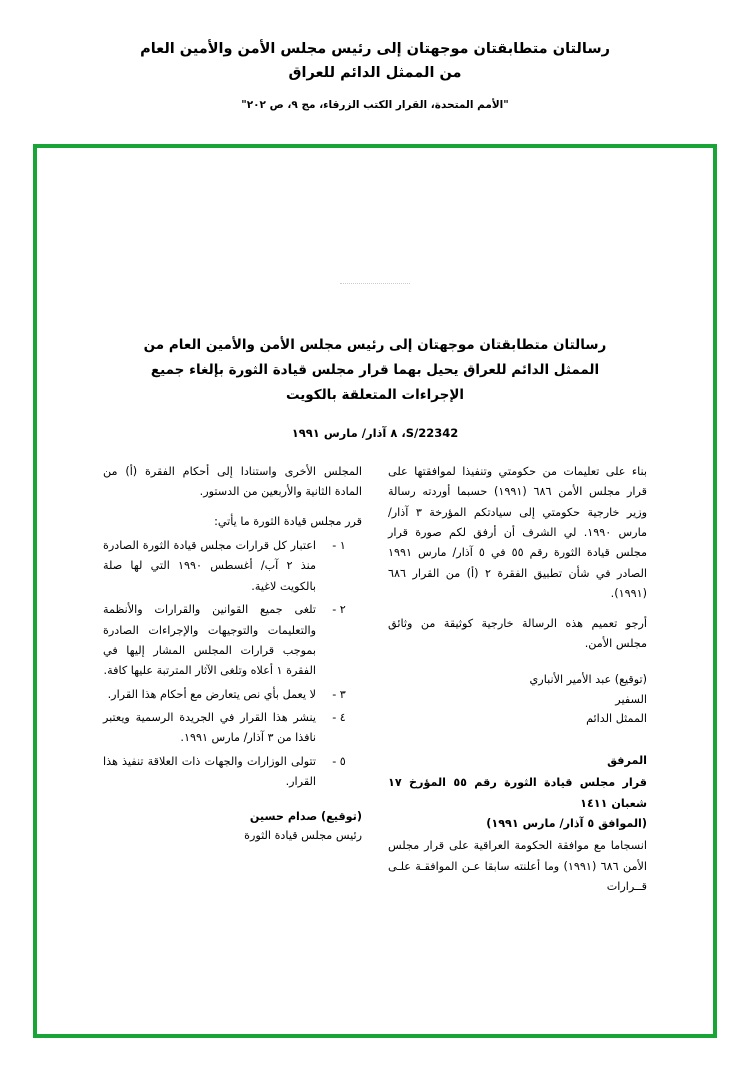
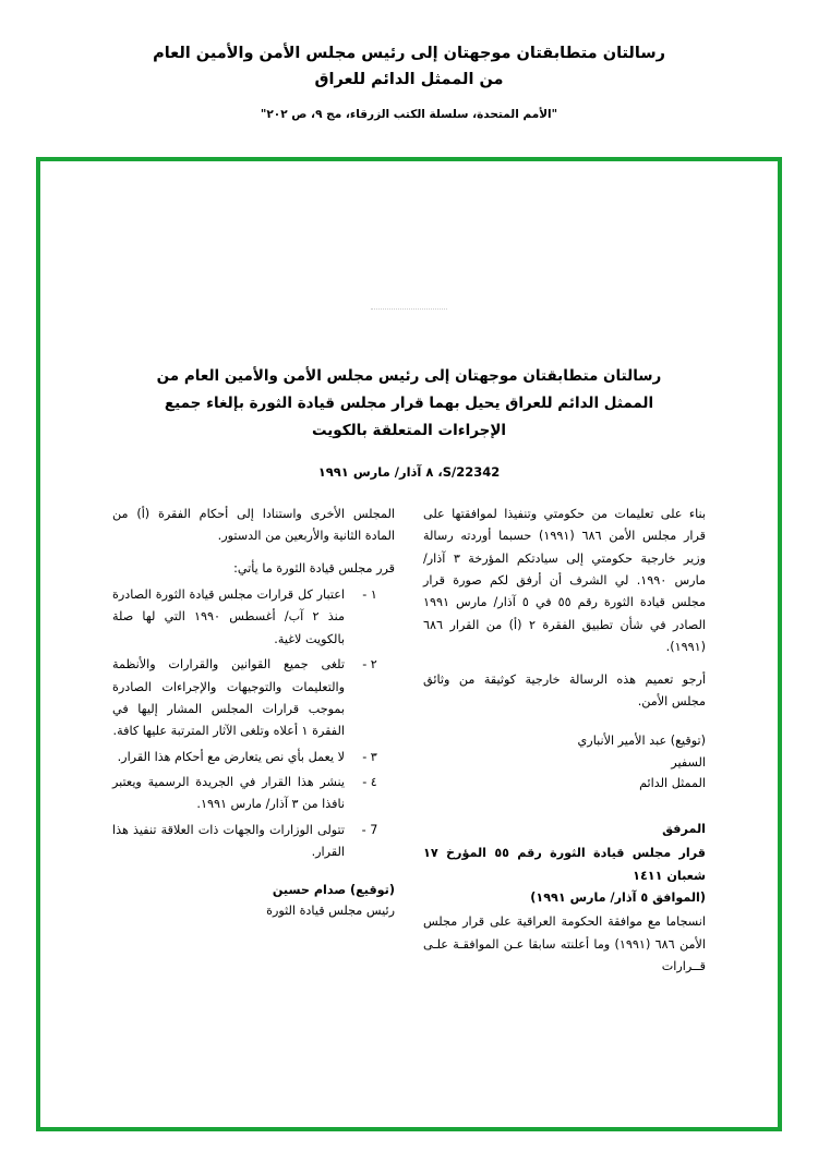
  رسالتان متطابقتان موجهتان إلى رئيس مجلس الأمن والأمين العام
  من الممثل الدائم للعراق
- "الأمم المتحدة، القرار الكتب الزرقاء، مج ٩، ص ٢٠٢"
+ "الأمم المتحدة، سلسلة الكتب الزرقاء، مج ٩، ص ٢٠٢"
  رسالتان متطابقتان موجهتان إلى رئيس مجلس الأمن والأمين العام من
  الممثل الدائم للعراق يحيل بهما قرار مجلس قيادة الثورة بإلغاء جميع
  الإجراءات المتعلقة بالكويت
  S/22342، ٨ آذار/ مارس ١٩٩١
  بناء على تعليمات من حكومتي وتنفيذا لموافقتها على قرار مجلس الأمن ٦٨٦ (١٩٩١) حسبما أوردته رسالة وزير خارجية حكومتي إلى سيادتكم المؤرخة ٣ آذار/ مارس ١٩٩٠. لي الشرف أن أرفق لكم صورة قرار مجلس قيادة الثورة رقم ٥٥ في ٥ آذار/ مارس ١٩٩١ الصادر في شأن تطبيق الفقرة ٢ (أ) من القرار ٦٨٦ (١٩٩١).
  أرجو تعميم هذه الرسالة خارجية كوثيقة من وثائق مجلس الأمن.
  (توقيع) عبد الأمير الأنباري
  السفير
  الممثل الدائم
  المرفق
  قرار مجلس قيادة الثورة رقم ٥٥ المؤرخ ١٧ شعبان ١٤١١
  (الموافق ٥ آذار/ مارس ١٩٩١)
  انسجاما مع موافقة الحكومة العراقية على قرار مجلس الأمن ٦٨٦ (١٩٩١) وما أعلنته سابقا عـن الموافقـة علـى قــرارات
  المجلس الأخرى واستنادا إلى أحكام الفقرة (أ) من المادة الثانية والأربعين من الدستور.
  قرر مجلس قيادة الثورة ما يأتي:
  ١ -
  اعتبار كل قرارات مجلس قيادة الثورة الصادرة منذ ٢ آب/ أغسطس ١٩٩٠ التي لها صلة بالكويت لاغية.
  ٢ -
  تلغى جميع القوانين والقرارات والأنظمة والتعليمات والتوجيهات والإجراءات الصادرة بموجب قرارات المجلس المشار إليها في الفقرة ١ أعلاه وتلغى الآثار المترتبة عليها كافة.
  ٣ -
  لا يعمل بأي نص يتعارض مع أحكام هذا القرار.
  ٤ -
  ينشر هذا القرار في الجريدة الرسمية ويعتبر نافذا من ٣ آذار/ مارس ١٩٩١.
- ٥ -
+ 7 -
  تتولى الوزارات والجهات ذات العلاقة تنفيذ هذا القرار.
  (توقيع) صدام حسين
  رئيس مجلس قيادة الثورة
